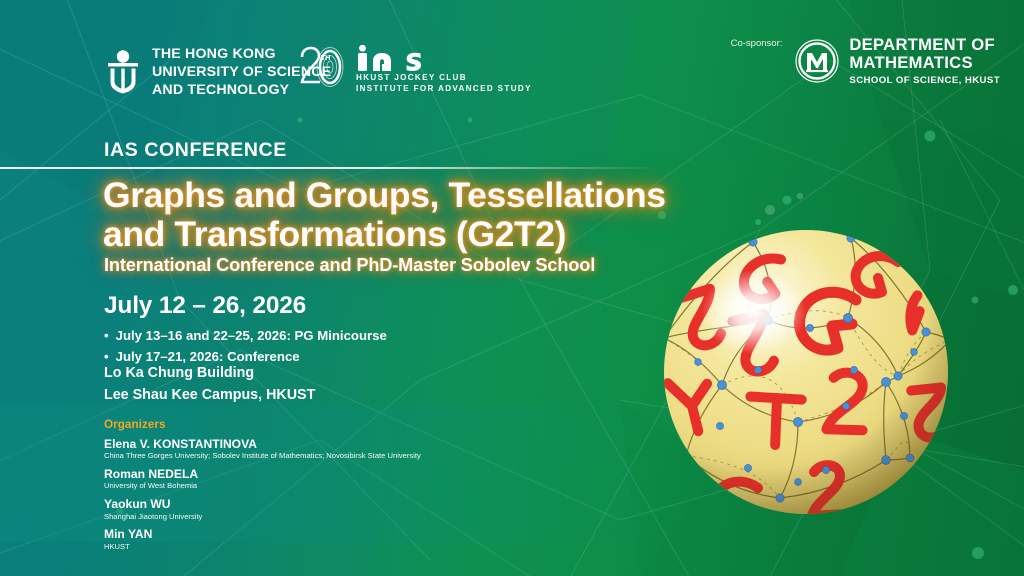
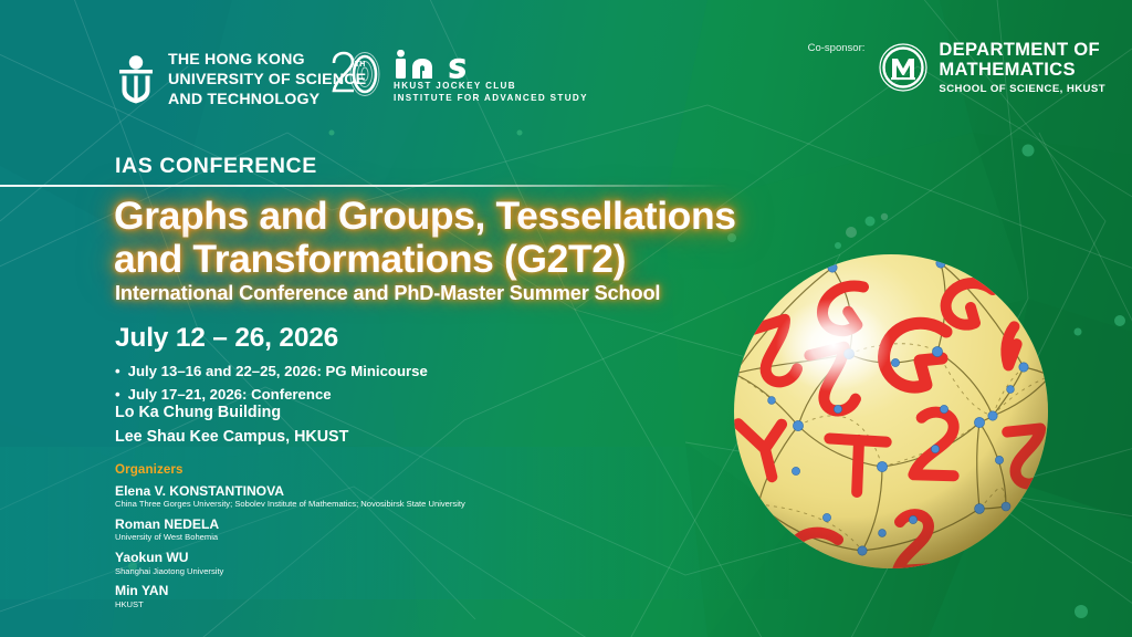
  THE HONG KONG
  UNIVERSITY OF SCIECE
  AND TECHNOLOGY
  HKUST JOCKEY CLUB
  INSTITUTE FOR ADVANCED STUDY
  Co-sponsor:
  DEPARTMENT OF
  MATHEMATICS
  SCHOOL OF SCIENCE, HKUST
  IAS CONFERENCE
  Graphs and Groups, Tessellations
  and Transformations (G2T2)
- International Conference and PhD-Master Sobolev School
+ International Conference and PhD-Master Summer School
  July 12 – 26, 2026
  •
  July 13–16 and 22–25, 2026: PG Minicourse
  •
  July 17–21, 2026: Conference
  Lo Ka Chung Building
  Lee Shau Kee Campus, HKUST
  Organizers
  Elena V. KONSTANTINOVA
  China Three Gorges University; Sobolev Institute of Mathematics; Novosibirsk State University
  Roman NEDELA
  University of West Bohemia
  Yaokun WU
  Shanghai Jiaotong University
  Min YAN
  HKUST
